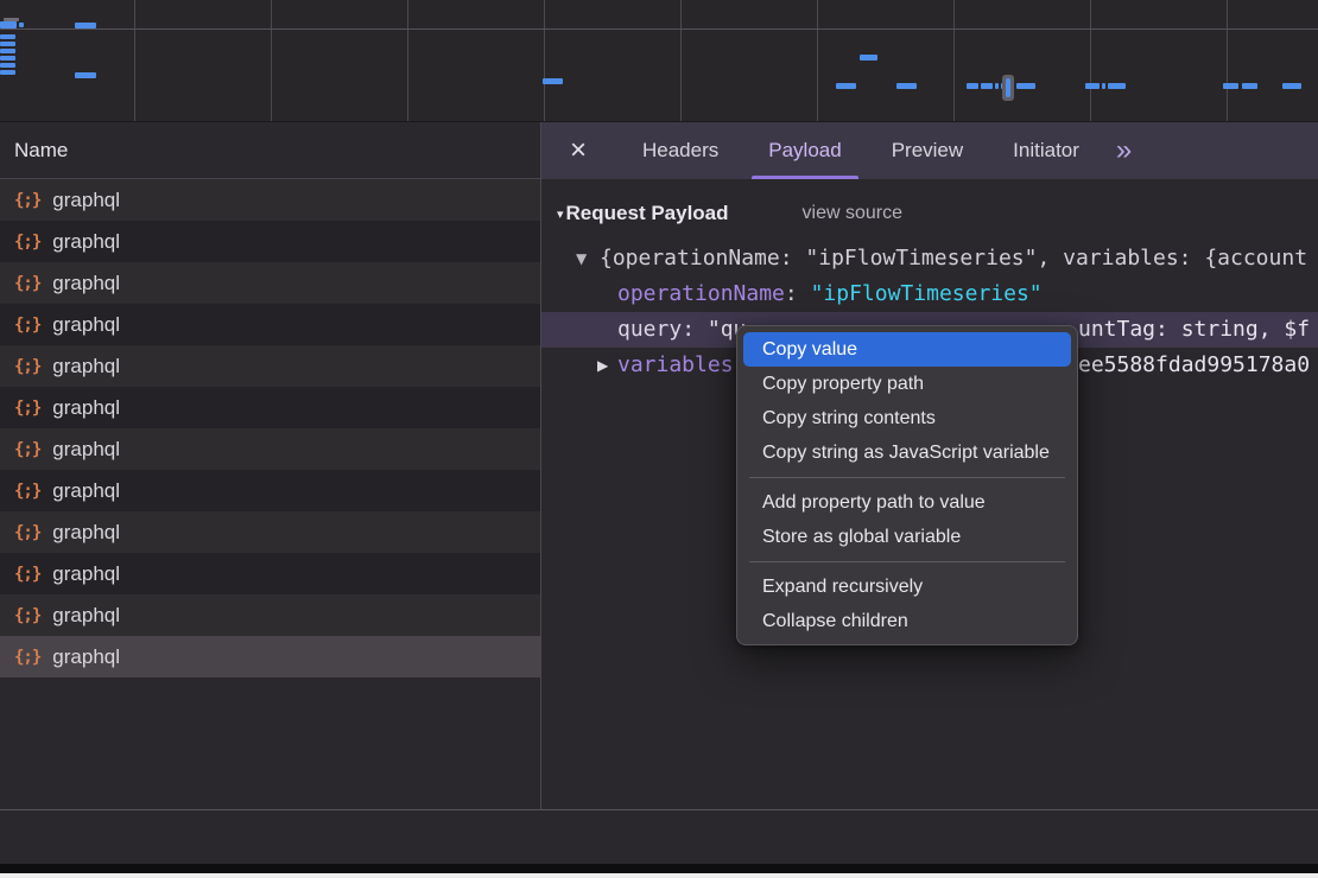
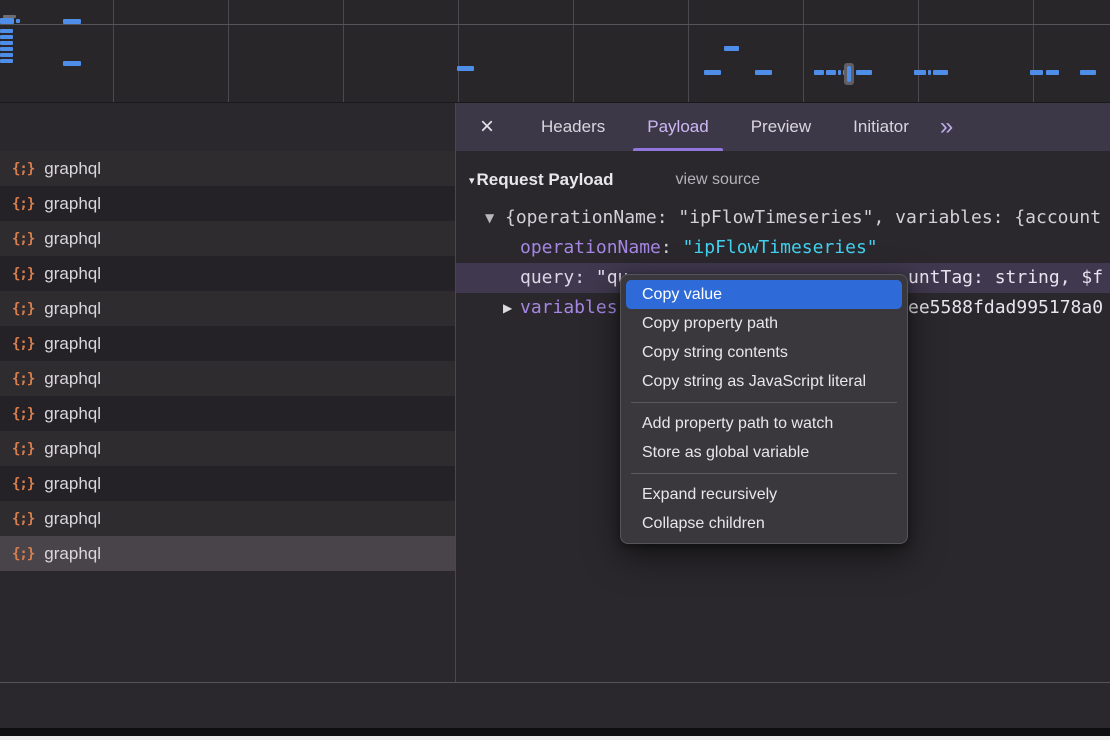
- Name
  {;}
  graphql
  {;}
  graphql
  {;}
  graphql
  {;}
  graphql
  {;}
  graphql
  {;}
  graphql
  {;}
  graphql
  {;}
  graphql
  {;}
  graphql
  {;}
  graphql
  {;}
  graphql
  {;}
  graphql
  ×
  Headers
  Payload
  Preview
  Initiator
  »
  ▾
  Request Payload
  view source
  ▼
  {operationName: "ipFlowTimeseries", variables: {account
  operationName: "ipFlowTimeseries"
  query: "q
  untTag: string, $f
  ▶
  variables
  ee5588fdad995178a0
  Copy value
  Copy property path
  Copy string contents
- Copy string as JavaScript variable
+ Copy string as JavaScript literal
- Add property path to value
+ Add property path to watch
  Store as global variable
  Expand recursively
  Collapse children
